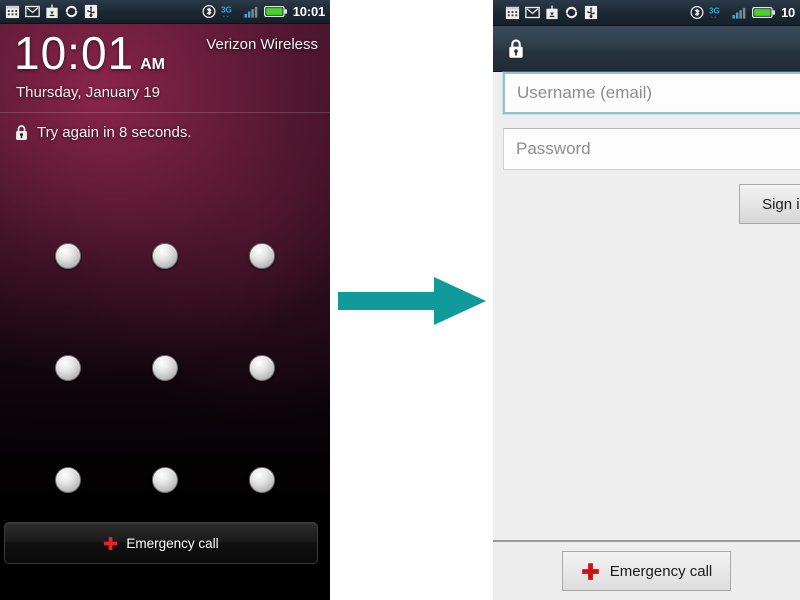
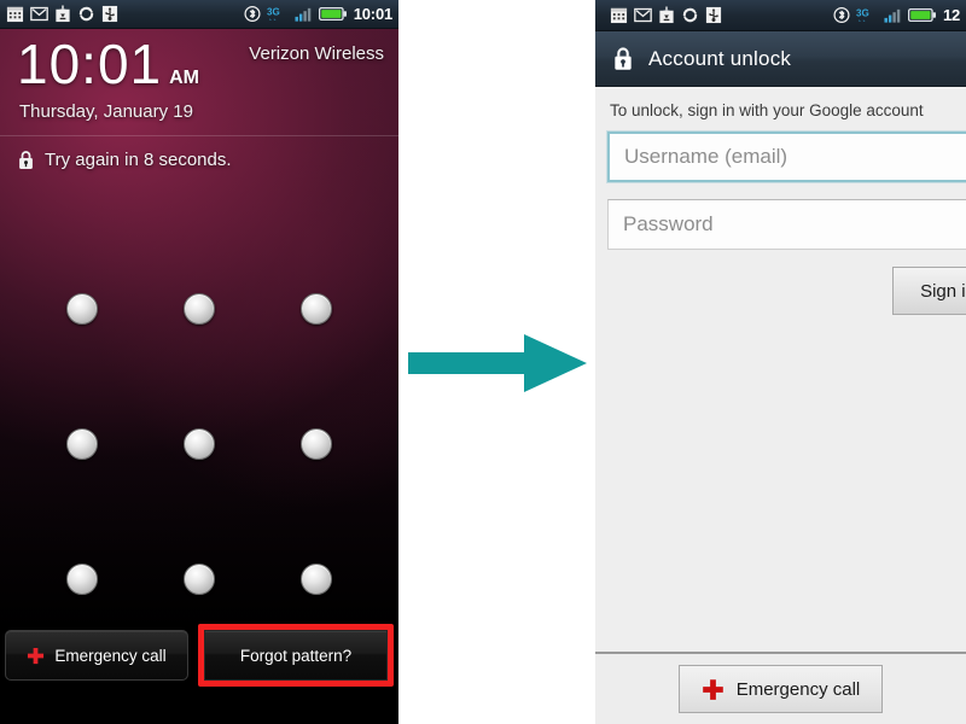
  3G
  10:01
  Verizon Wireless
  Emergency call
+ Forgot pattern?
  3G
- 10
+ 12
+ Account unlock
+ To unlock, sign in with your Google account
  Username (email)
  Password
  Sign i
  Emergency call
